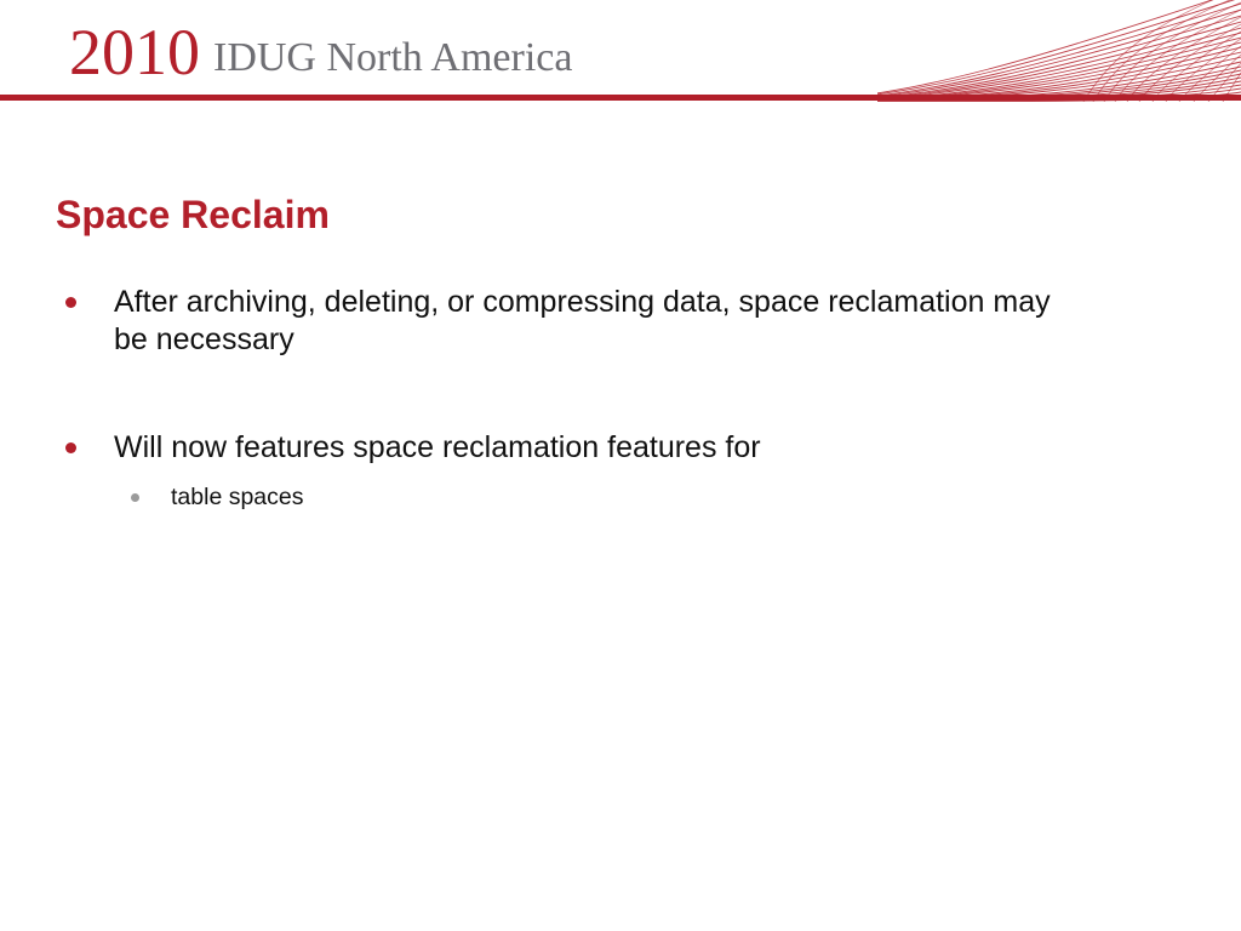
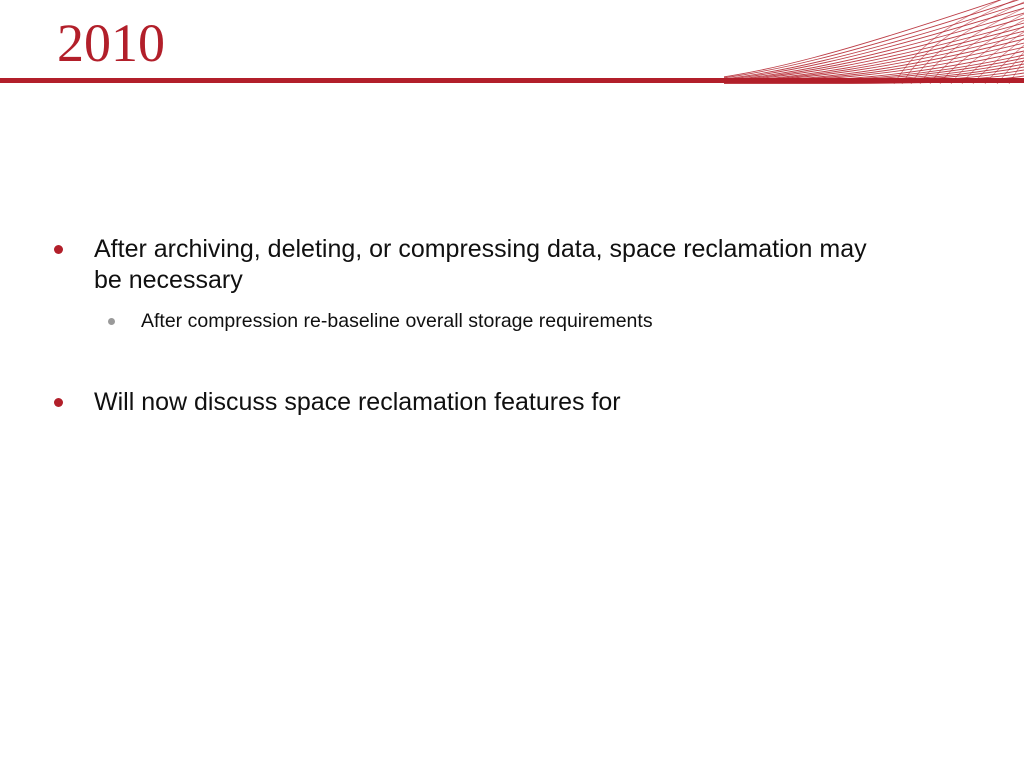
  2010
- IDUG North America
- Space Reclaim
  After archiving, deleting, or compressing data, space reclamation may be necessary
+ After compression re-baseline overall storage requirements
- Will now features space reclamation features for
+ Will now discuss space reclamation features for
- table spaces
